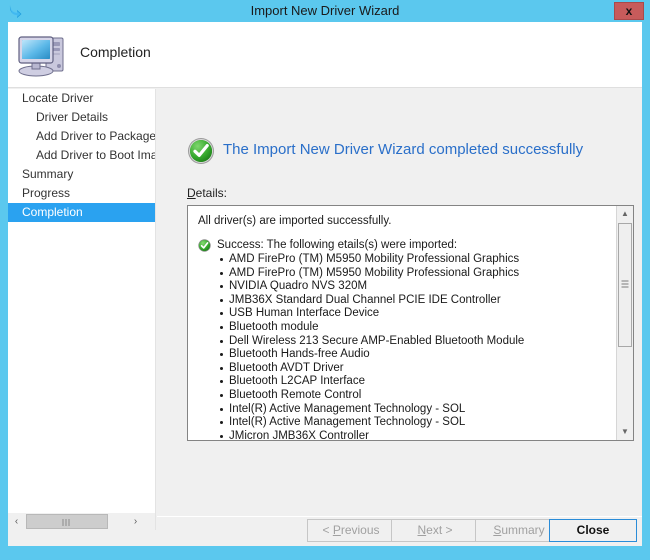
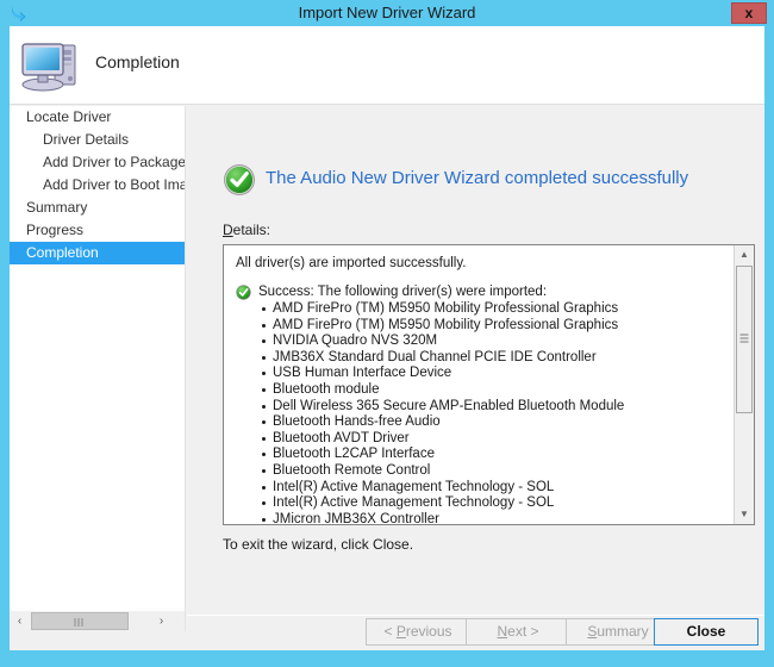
  Import New Driver Wizard
  x
  Completion
  Locate Driver
  Driver Details
  Add Driver to Package
  Add Driver to Boot Ima
  Summary
  Progress
  Completion
  ‹
  ›
- The Import New Driver Wizard completed successfully
+ The Audio New Driver Wizard completed successfully
  Details:
  All driver(s) are imported successfully.
- Success: The following etails(s) were imported:
+ Success: The following driver(s) were imported:
  AMD FirePro (TM) M5950 Mobility Professional Graphics
  AMD FirePro (TM) M5950 Mobility Professional Graphics
  NVIDIA Quadro NVS 320M
  JMB36X Standard Dual Channel PCIE IDE Controller
  USB Human Interface Device
  Bluetooth module
- Dell Wireless 213 Secure AMP-Enabled Bluetooth Module
+ Dell Wireless 365 Secure AMP-Enabled Bluetooth Module
  Bluetooth Hands-free Audio
  Bluetooth AVDT Driver
  Bluetooth L2CAP Interface
  Bluetooth Remote Control
  Intel(R) Active Management Technology - SOL
  Intel(R) Active Management Technology - SOL
  JMicron JMB36X Controller
  ▲
  ▼
+ To exit the wizard, click Close.
  < Previous
  Next >
  Summary
  Close
